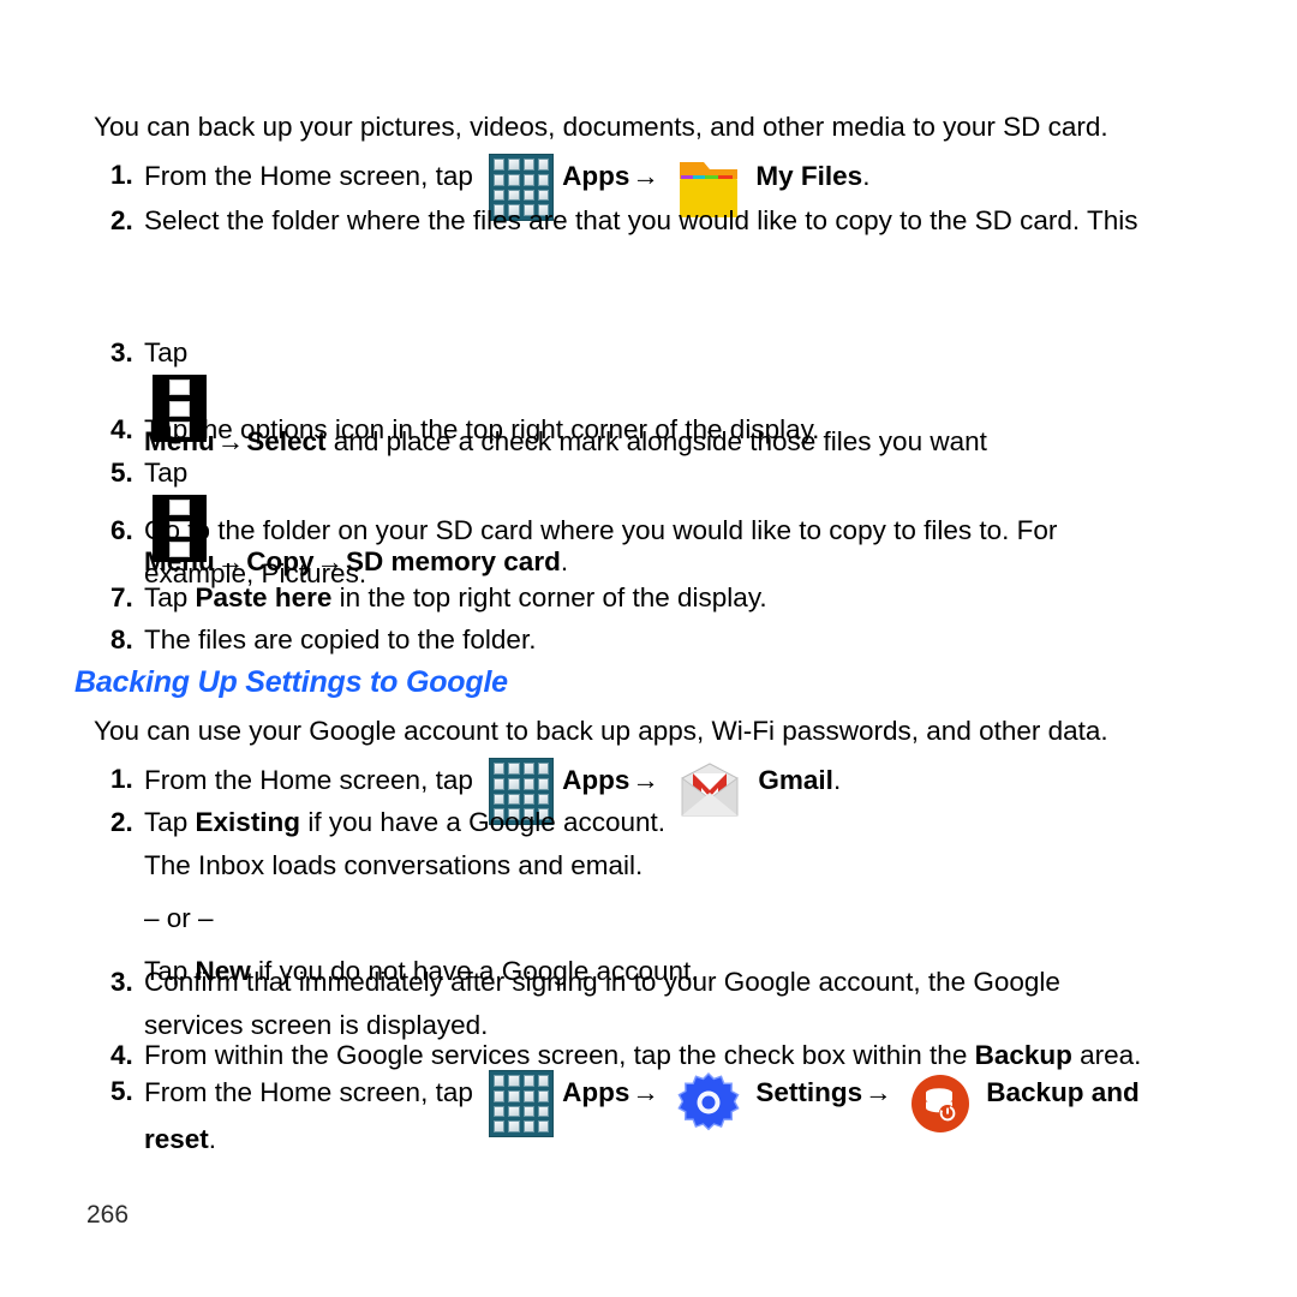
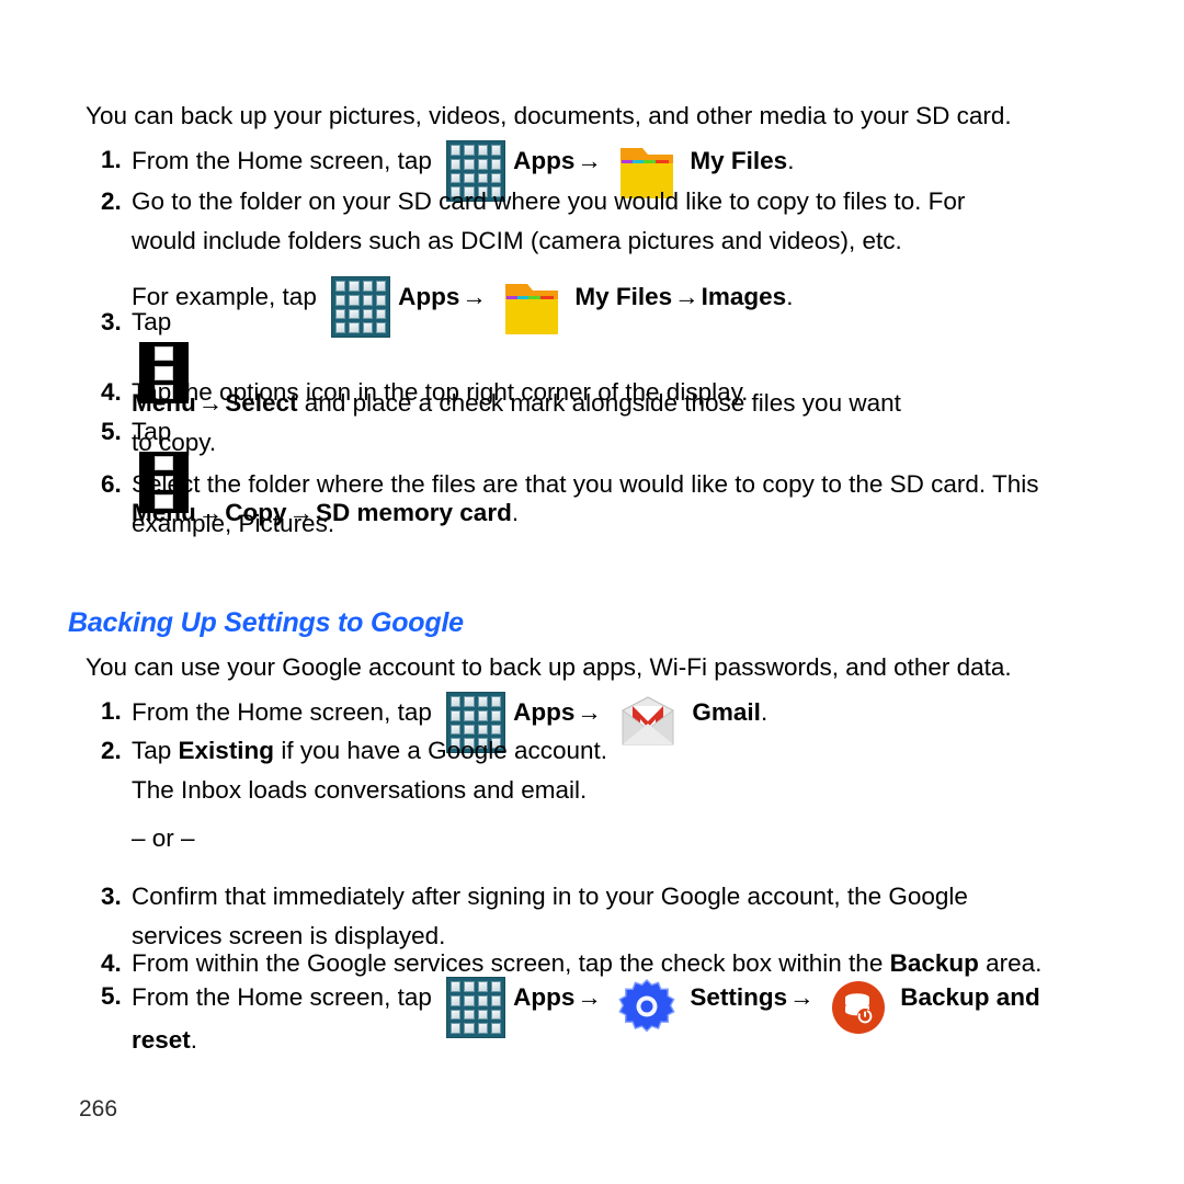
  You can back up your pictures, videos, documents, and other media to your SD card.
  1.
  From the Home screen, tap Apps→ My Files.
  2.
- Select the folder where the files are that you would like to copy to the SD card. This
+ Go to the folder on your SD card where you would like to copy to files to. For
+ would include folders such as DCIM (camera pictures and videos), etc.
+ For example, tap Apps→ My Files→Images.
  3.
  Tap→Select and place a check mark alongside those files you want
+ to copy.
  4.
  Tap the options icon in the top right corner of the display.
  5.
  Tap→Copy→SD memory card.
  6.
- Go to the folder on your SD card where you would like to copy to files to. For
+ Select the folder where the files are that you would like to copy to the SD card. This
  example, Pictures.
- 7.
- Tap Paste here in the top right corner of the display.
- 8.
- The files are copied to the folder.
  Backing Up Settings to Google
  You can use your Google account to back up apps, Wi-Fi passwords, and other data.
  1.
  From the Home screen, tap Apps→ Gmail.
  2.
  Tap Existing if you have a Google account.
  The Inbox loads conversations and email.
  – or –
- Tap New if you do not have a Google account.
  3.
  Confirm that immediately after signing in to your Google account, the Google
  services screen is displayed.
  4.
  From within the Google services screen, tap the check box within the Backup area.
  5.
  From the Home screen, tap Apps→ Settings→ Backup and
  reset.
  266
